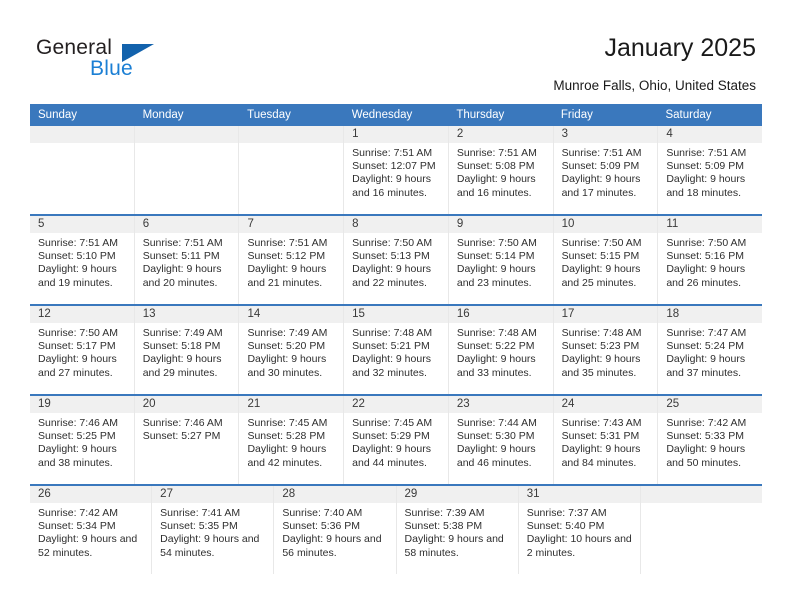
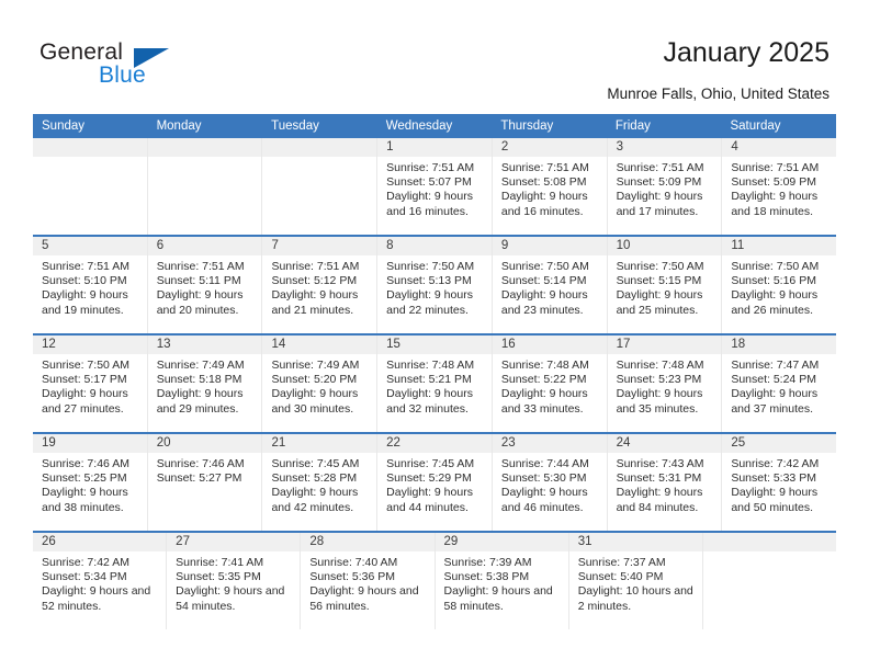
  General
  Blue
  January 2025
  Munroe Falls, Ohio, United States
  Sunday
  Monday
  Tuesday
  Wednesday
  Thursday
  Friday
  Saturday
  1
  Sunrise: 7:51 AM
- Sunset: 12:07 PM
+ Sunset: 5:07 PM
  Daylight: 9 hours and 16 minutes.
  2
  Sunrise: 7:51 AM
  Sunset: 5:08 PM
  Daylight: 9 hours and 16 minutes.
  3
  Sunrise: 7:51 AM
  Sunset: 5:09 PM
  Daylight: 9 hours and 17 minutes.
  4
  Sunrise: 7:51 AM
  Sunset: 5:09 PM
  Daylight: 9 hours and 18 minutes.
  5
  Sunrise: 7:51 AM
  Sunset: 5:10 PM
  Daylight: 9 hours and 19 minutes.
  6
  Sunrise: 7:51 AM
  Sunset: 5:11 PM
  Daylight: 9 hours and 20 minutes.
  7
  Sunrise: 7:51 AM
  Sunset: 5:12 PM
  Daylight: 9 hours and 21 minutes.
  8
  Sunrise: 7:50 AM
  Sunset: 5:13 PM
  Daylight: 9 hours and 22 minutes.
  9
  Sunrise: 7:50 AM
  Sunset: 5:14 PM
  Daylight: 9 hours and 23 minutes.
  10
  Sunrise: 7:50 AM
  Sunset: 5:15 PM
  Daylight: 9 hours and 25 minutes.
  11
  Sunrise: 7:50 AM
  Sunset: 5:16 PM
  Daylight: 9 hours and 26 minutes.
  12
  Sunrise: 7:50 AM
  Sunset: 5:17 PM
  Daylight: 9 hours and 27 minutes.
  13
  Sunrise: 7:49 AM
  Sunset: 5:18 PM
  Daylight: 9 hours and 29 minutes.
  14
  Sunrise: 7:49 AM
  Sunset: 5:20 PM
  Daylight: 9 hours and 30 minutes.
  15
  Sunrise: 7:48 AM
  Sunset: 5:21 PM
  Daylight: 9 hours and 32 minutes.
  16
  Sunrise: 7:48 AM
  Sunset: 5:22 PM
  Daylight: 9 hours and 33 minutes.
  17
  Sunrise: 7:48 AM
  Sunset: 5:23 PM
  Daylight: 9 hours and 35 minutes.
  18
  Sunrise: 7:47 AM
  Sunset: 5:24 PM
  Daylight: 9 hours and 37 minutes.
  19
  Sunrise: 7:46 AM
  Sunset: 5:25 PM
  Daylight: 9 hours and 38 minutes.
  20
  Sunrise: 7:46 AM
  Sunset: 5:27 PM
  21
  Sunrise: 7:45 AM
  Sunset: 5:28 PM
  Daylight: 9 hours and 42 minutes.
  22
  Sunrise: 7:45 AM
  Sunset: 5:29 PM
  Daylight: 9 hours and 44 minutes.
  23
  Sunrise: 7:44 AM
  Sunset: 5:30 PM
  Daylight: 9 hours and 46 minutes.
  24
  Sunrise: 7:43 AM
  Sunset: 5:31 PM
  Daylight: 9 hours and 84 minutes.
  25
  Sunrise: 7:42 AM
  Sunset: 5:33 PM
  Daylight: 9 hours and 50 minutes.
  26
  Sunrise: 7:42 AM
  Sunset: 5:34 PM
  Daylight: 9 hours and 52 minutes.
  27
  Sunrise: 7:41 AM
  Sunset: 5:35 PM
  Daylight: 9 hours and 54 minutes.
  28
  Sunrise: 7:40 AM
  Sunset: 5:36 PM
  Daylight: 9 hours and 56 minutes.
  29
  Sunrise: 7:39 AM
  Sunset: 5:38 PM
  Daylight: 9 hours and 58 minutes.
  31
  Sunrise: 7:37 AM
  Sunset: 5:40 PM
  Daylight: 10 hours and 2 minutes.
